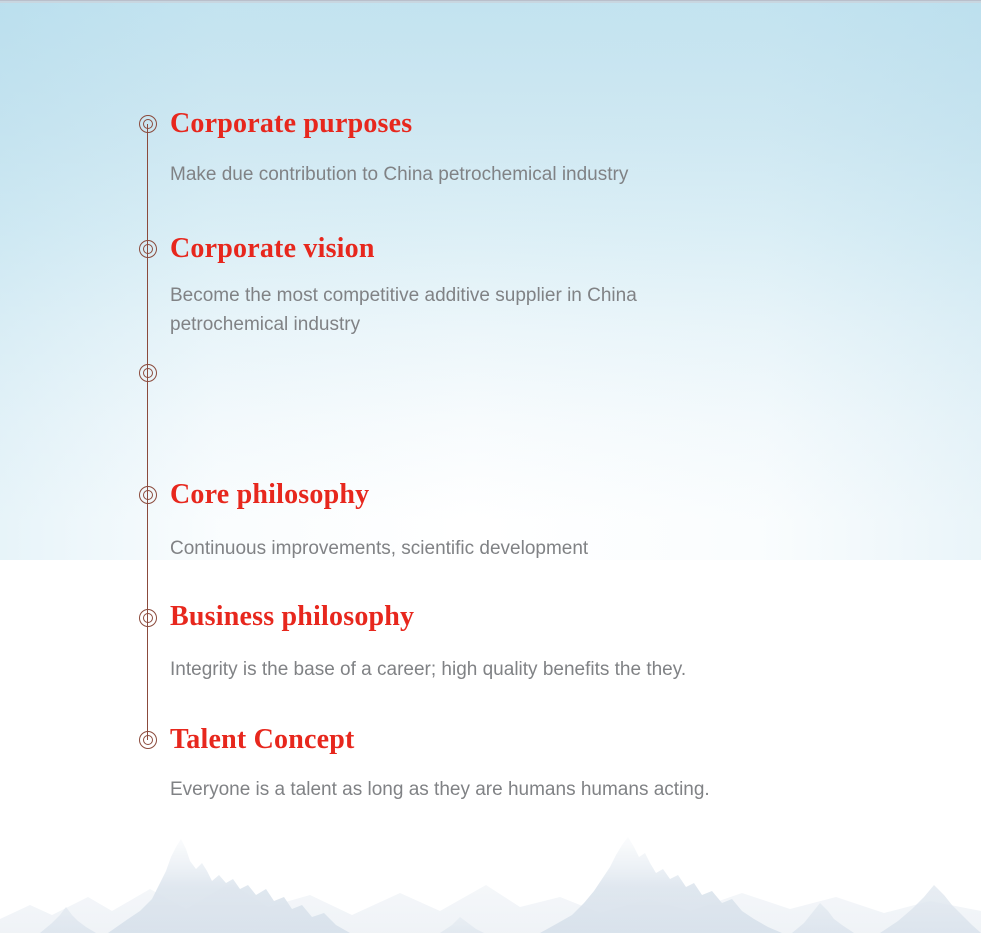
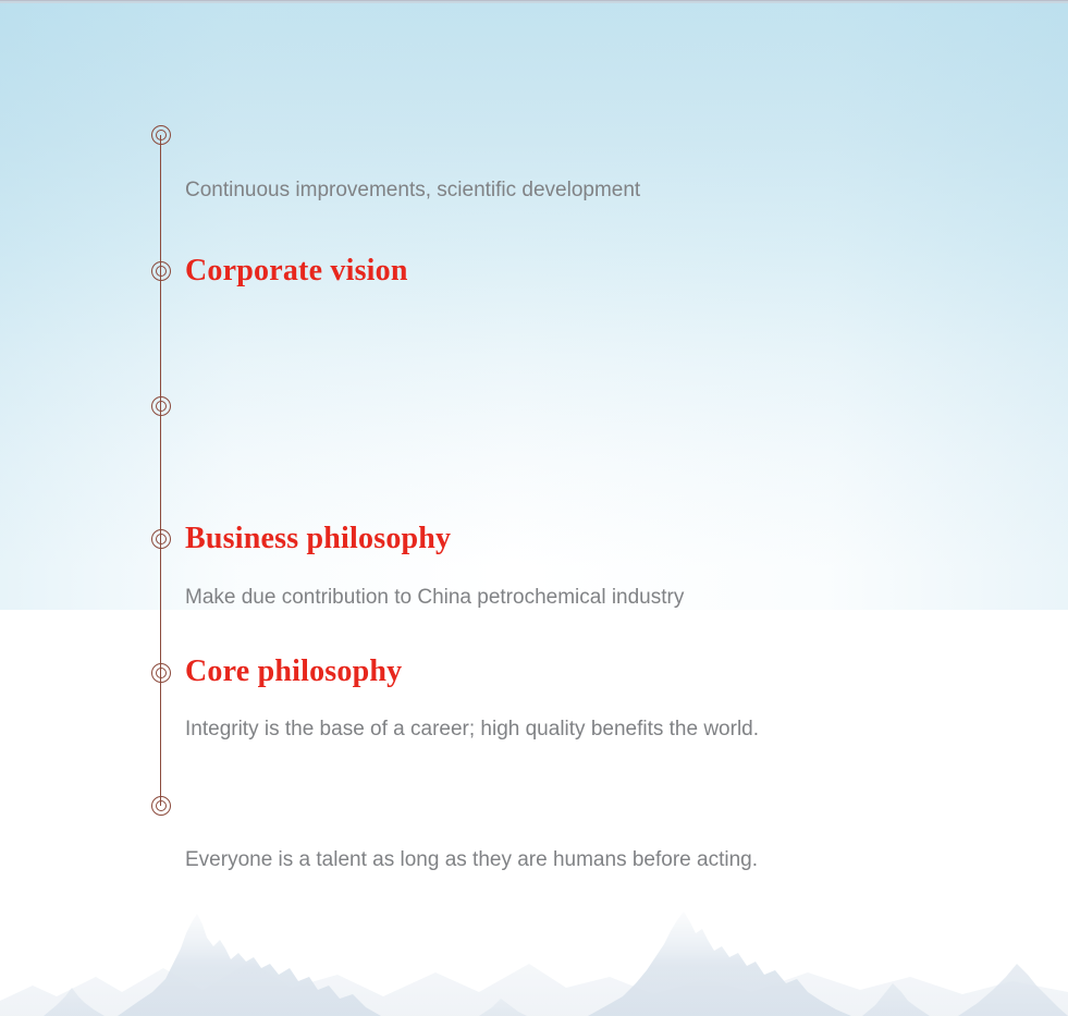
- Corporate purposes
- Make due contribution to China petrochemical industry
+ Continuous improvements, scientific development
  Corporate vision
- Become the most competitive additive supplier in China petrochemical industry
- Core philosophy
+ Business philosophy
- Continuous improvements, scientific development
+ Make due contribution to China petrochemical industry
- Business philosophy
+ Core philosophy
- Integrity is the base of a career; high quality benefits the they.
+ Integrity is the base of a career; high quality benefits the world.
- Talent Concept
- Everyone is a talent as long as they are humans humans acting.
+ Everyone is a talent as long as they are humans before acting.
